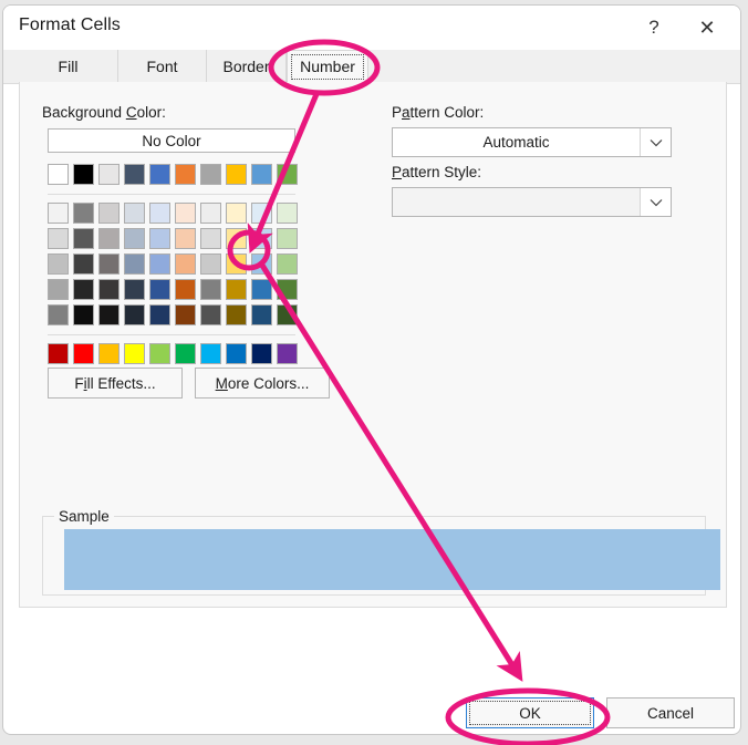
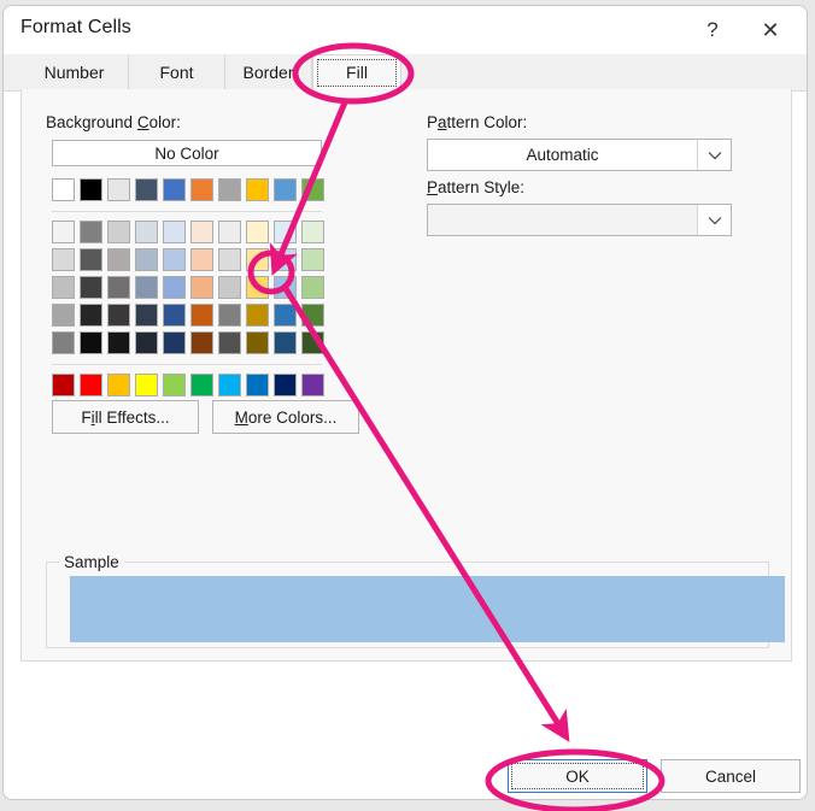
  Format Cells
  ?
  ✕
- Fill
+ Number
  Font
  Border
- Number
+ Fill
  Background Color:
  No Color
  Fill Effects...
  More Colors...
  Pattern Color:
  Automatic
  Pattern Style:
  Sample
  OK
  Cancel
